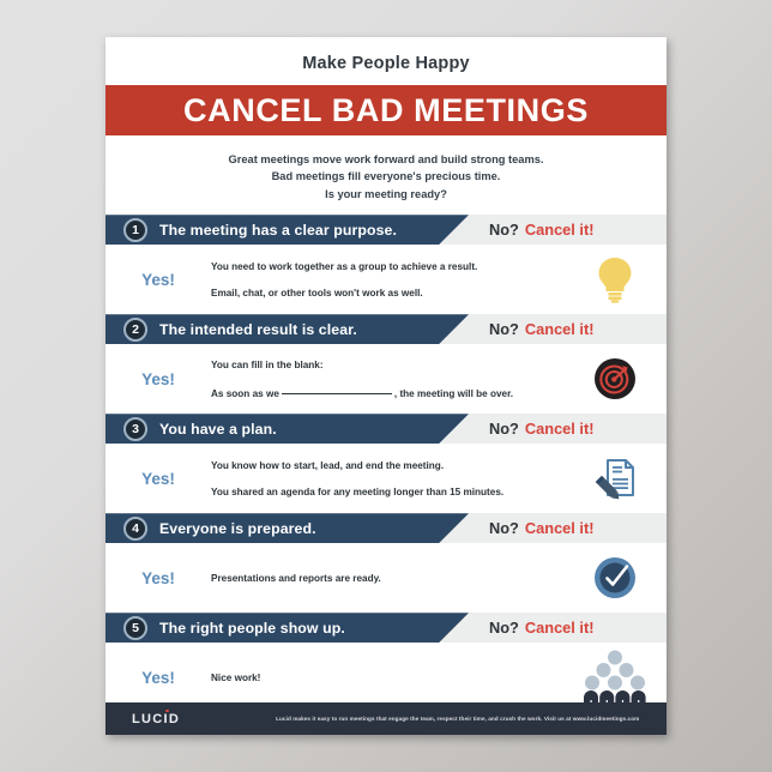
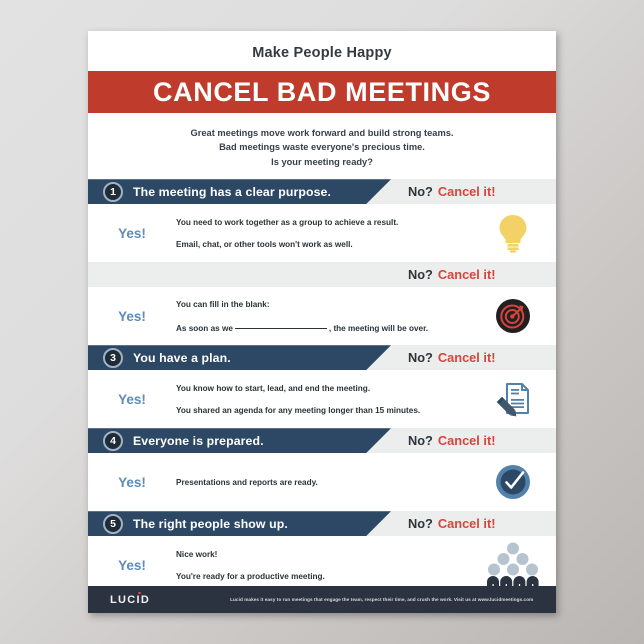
  Make People Happy
  CANCEL BAD MEETINGS
  Great meetings move work forward and build strong teams.
- Bad meetings fill everyone's precious time.
+ Bad meetings waste everyone's precious time.
  Is your meeting ready?
  1
  The meeting has a clear purpose.
  No?
  Cancel it!
  Yes!
  You need to work together as a group to achieve a result.
  Email, chat, or other tools won't work as well.
- 2
- The intended result is clear.
  No?
  Cancel it!
  Yes!
  You can fill in the blank:
  As soon as we , the meeting will be over.
  3
  You have a plan.
  No?
  Cancel it!
  Yes!
  You know how to start, lead, and end the meeting.
  You shared an agenda for any meeting longer than 15 minutes.
  4
  Everyone is prepared.
  No?
  Cancel it!
  Yes!
  Presentations and reports are ready.
  5
  The right people show up.
  No?
  Cancel it!
  Yes!
  Nice work!
+ You're ready for a productive meeting.
  LUCID
